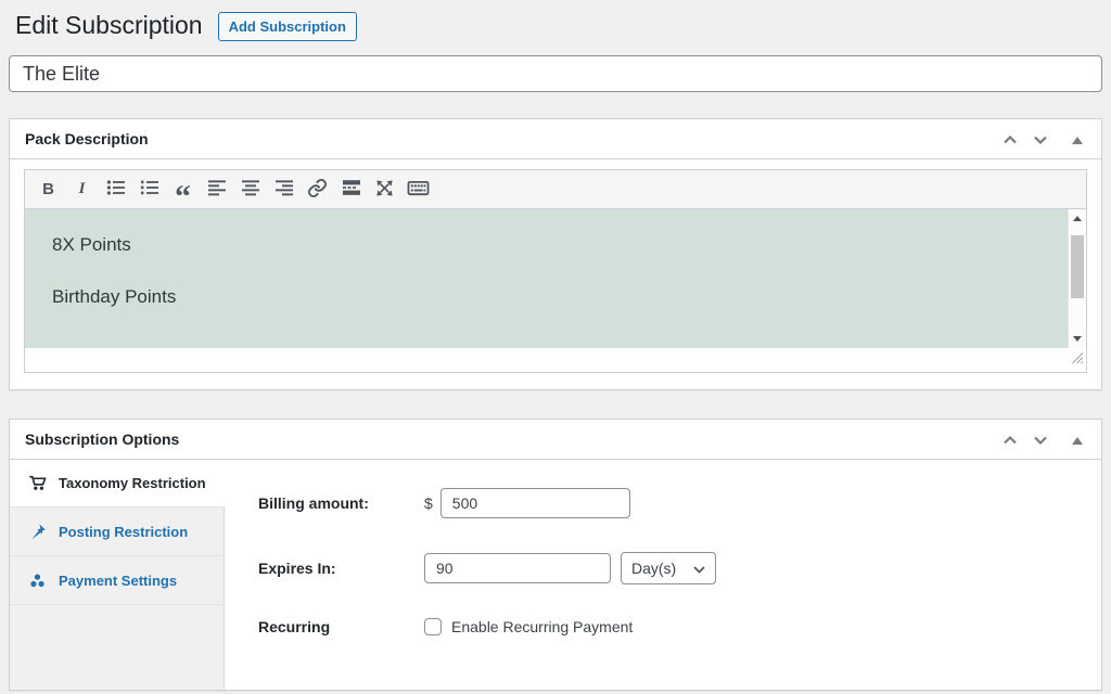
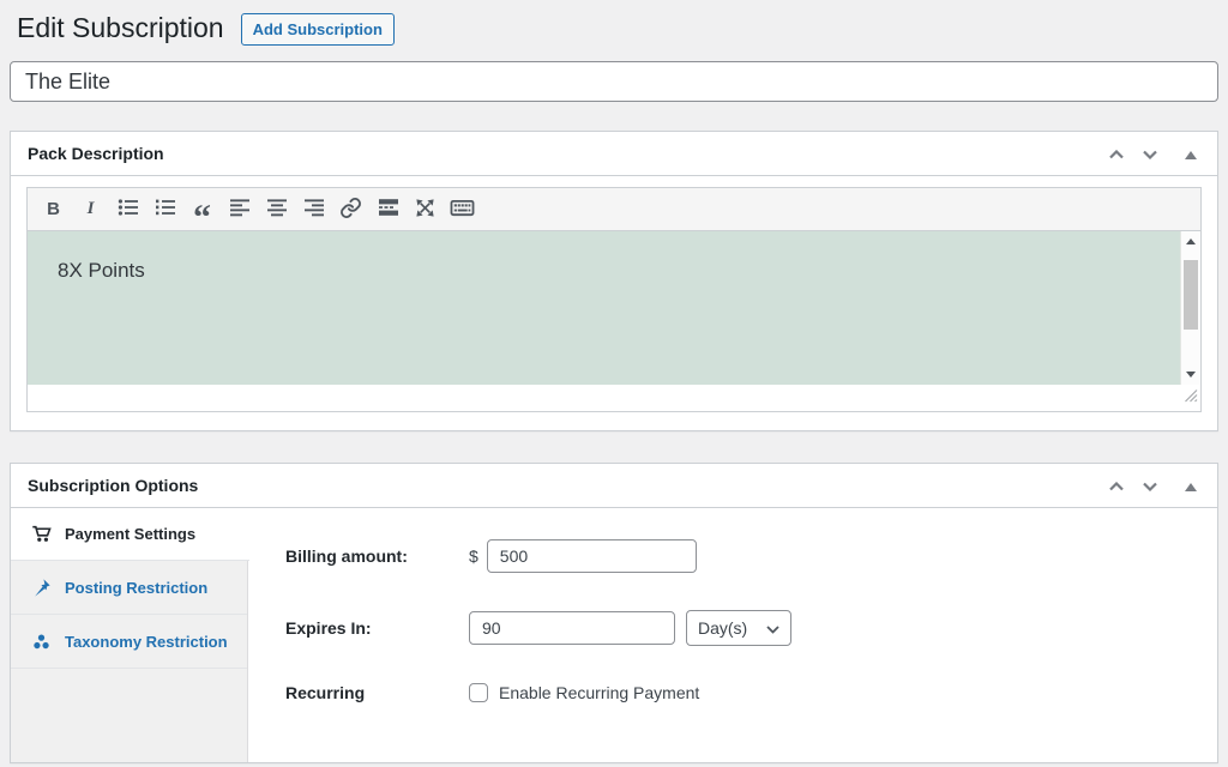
  Edit Subscription
  Add Subscription
  The Elite
  Pack Description
  B
  I
  “
  8X Points
- Birthday Points
  Subscription Options
- Taxonomy Restriction
+ Payment Settings
  Posting Restriction
- Payment Settings
+ Taxonomy Restriction
  Billing amount:
  $
  500
  Expires In:
  90
  Day(s)
  Recurring
  Enable Recurring Payment
